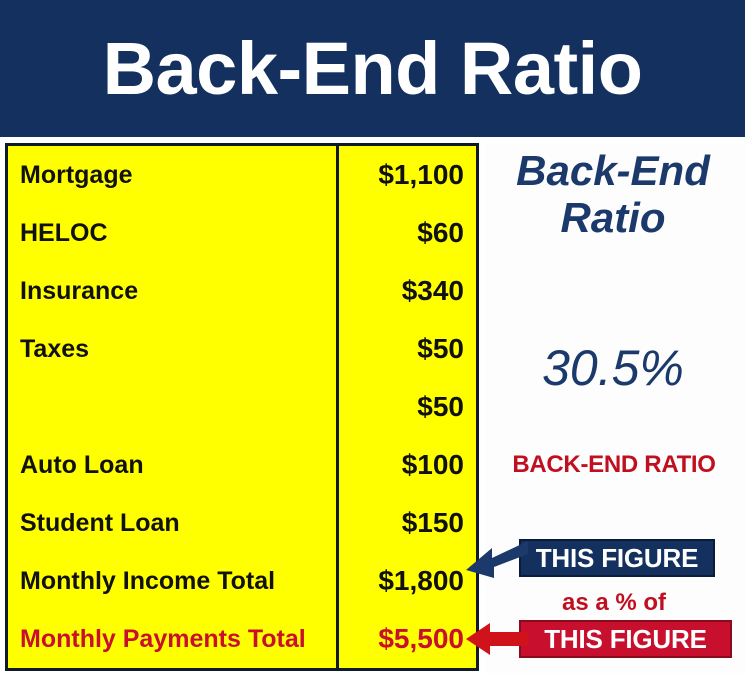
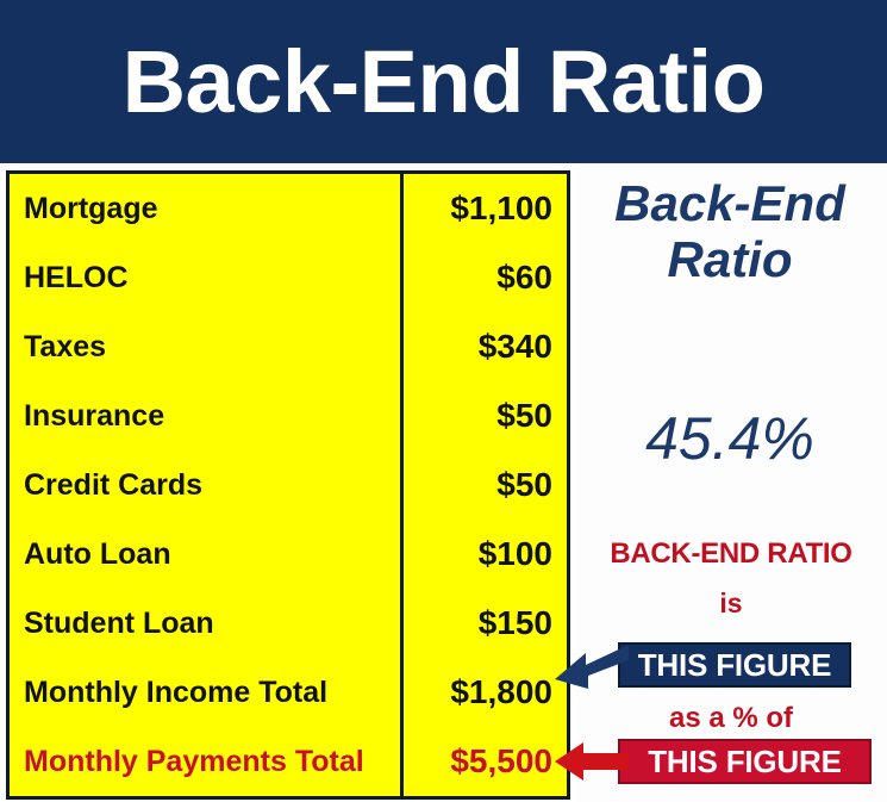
  Back-End Ratio
  Mortgage
  $1,100
  HELOC
  $60
- Insurance
+ Taxes
  $340
- Taxes
+ Insurance
  $50
+ Credit Cards
  $50
  Auto Loan
  $100
  Student Loan
  $150
  Monthly Income Total
  $1,800
  Monthly Payments Total
  $5,500
  Back-End Ratio
- 30.5%
+ 45.4%
  BACK-END RATIO
+ is
  as a % of
  THIS FIGURE
  THIS FIGURE
